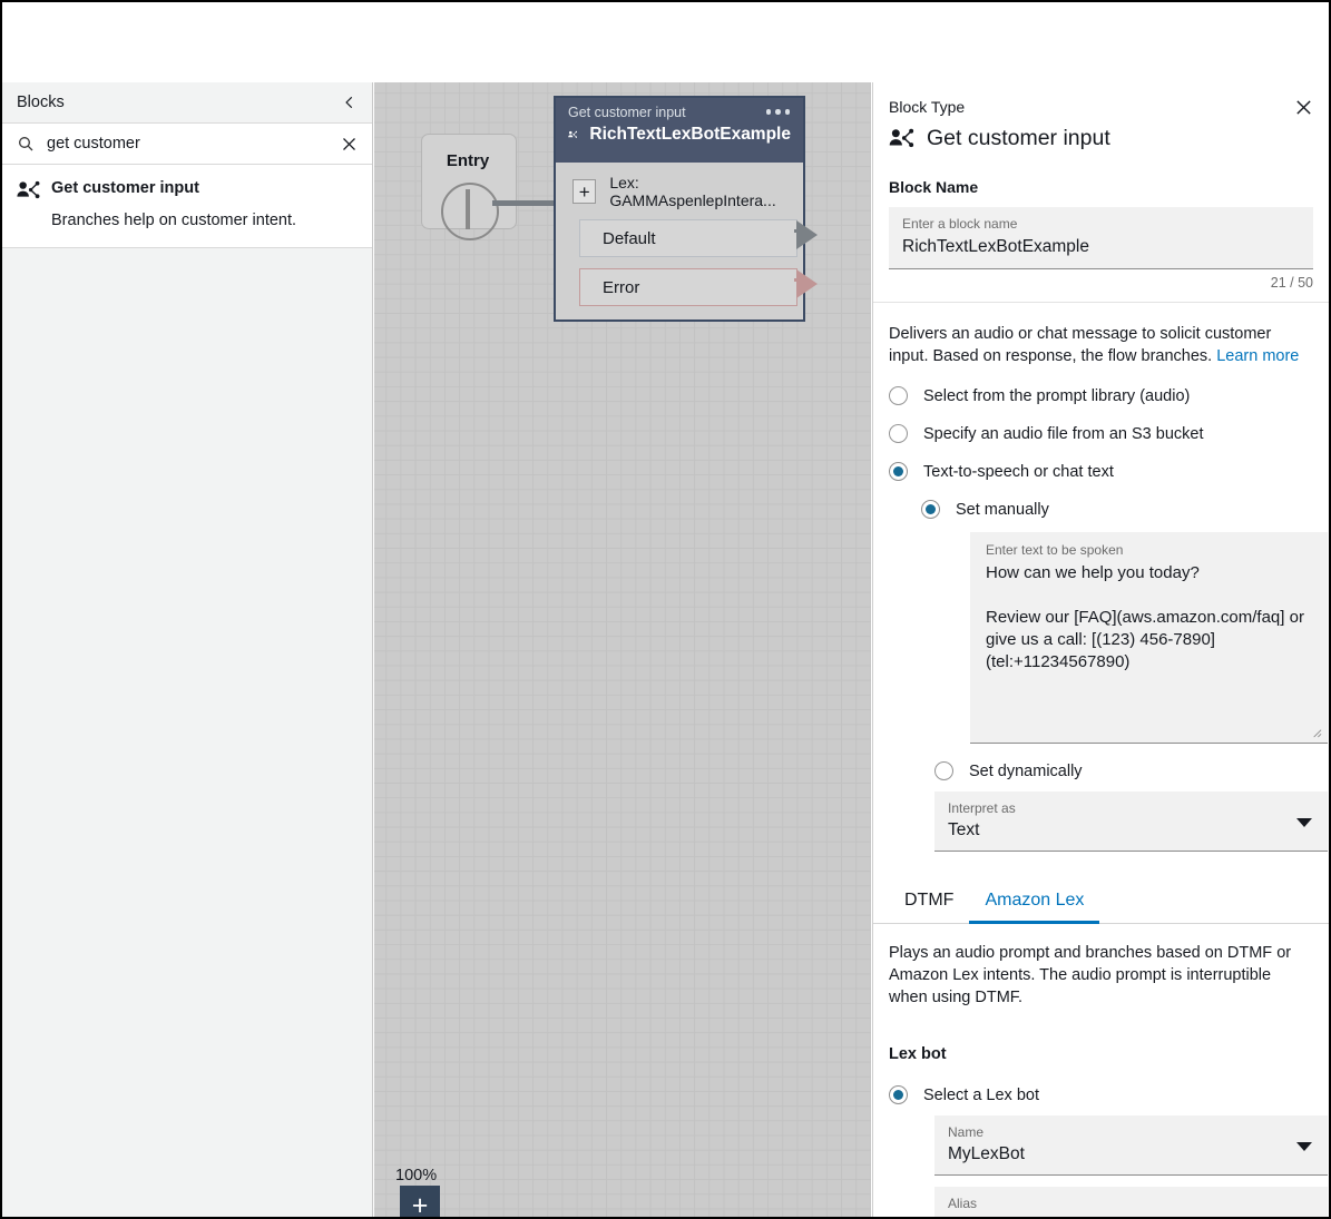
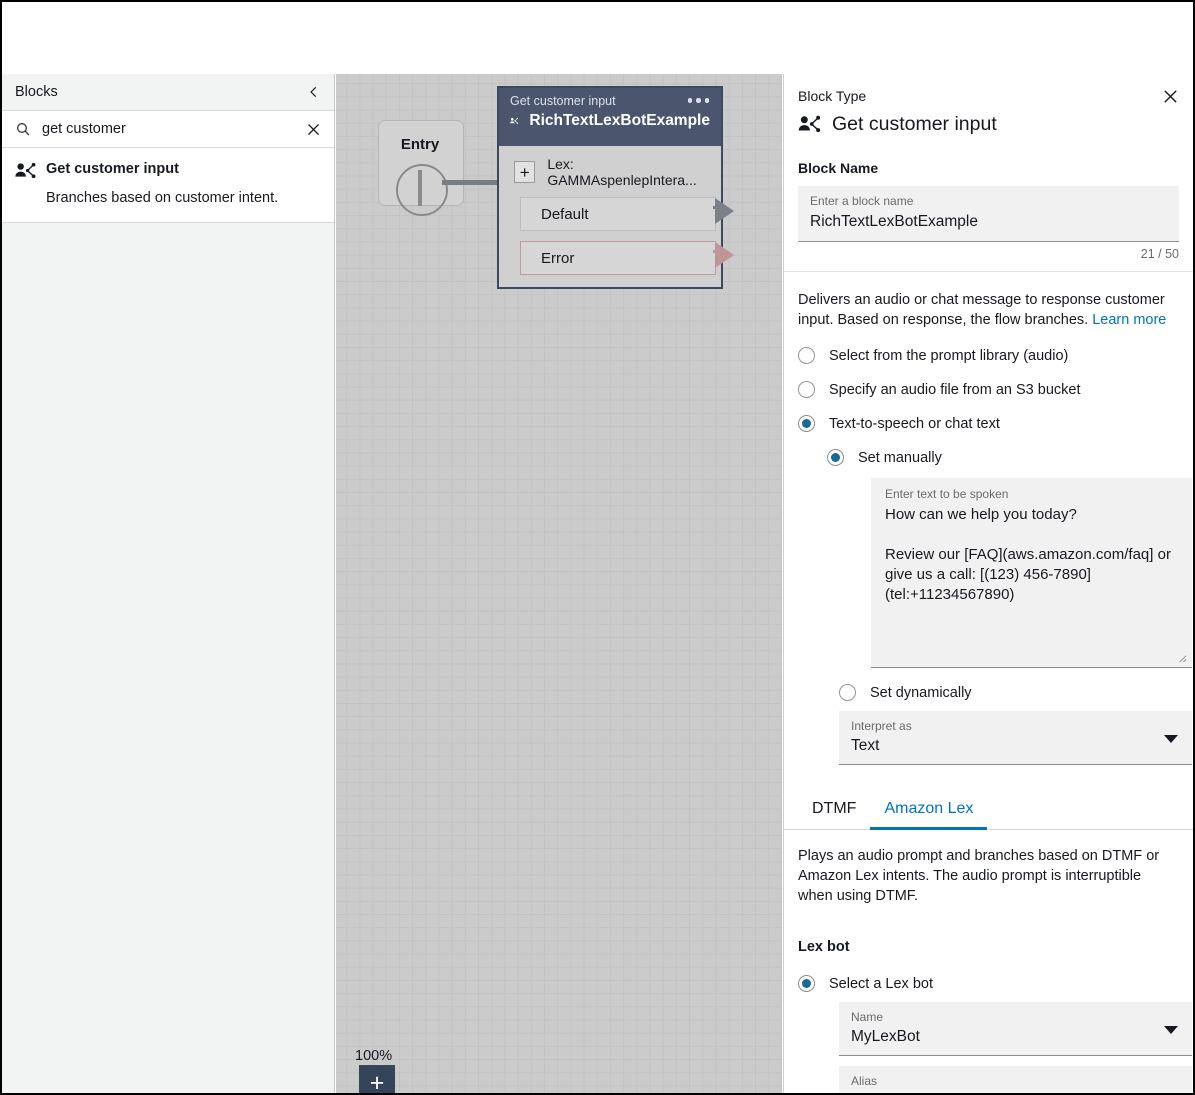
  Blocks
  get customer
  Get customer input
- Branches help on customer intent.
+ Branches based on customer intent.
  Entry
  Get customer input
  RichTextLexBotExample
  +
  Lex: GAMMAspenlepIntera...
  Default
  Error
  100%
  +
  Block Type
  Get customer input
  Block Name
  Enter a block name
  RichTextLexBotExample
  21 / 50
- Delivers an audio or chat message to solicit customer input. Based on response, the flow branches. Learn more
+ Delivers an audio or chat message to response customer input. Based on response, the flow branches. Learn more
  Select from the prompt library (audio)
  Specify an audio file from an S3 bucket
  Text-to-speech or chat text
  Set manually
  Enter text to be spoken
  How can we help you today?
  Review our [FAQ](aws.amazon.com/faq] or give us a call: [(123) 456-7890] (tel:+11234567890)
  Set dynamically
  Interpret as
  Text
  DTMF
  Amazon Lex
  Plays an audio prompt and branches based on DTMF or Amazon Lex intents. The audio prompt is interruptible when using DTMF.
  Lex bot
  Select a Lex bot
  Name
  MyLexBot
  Alias
